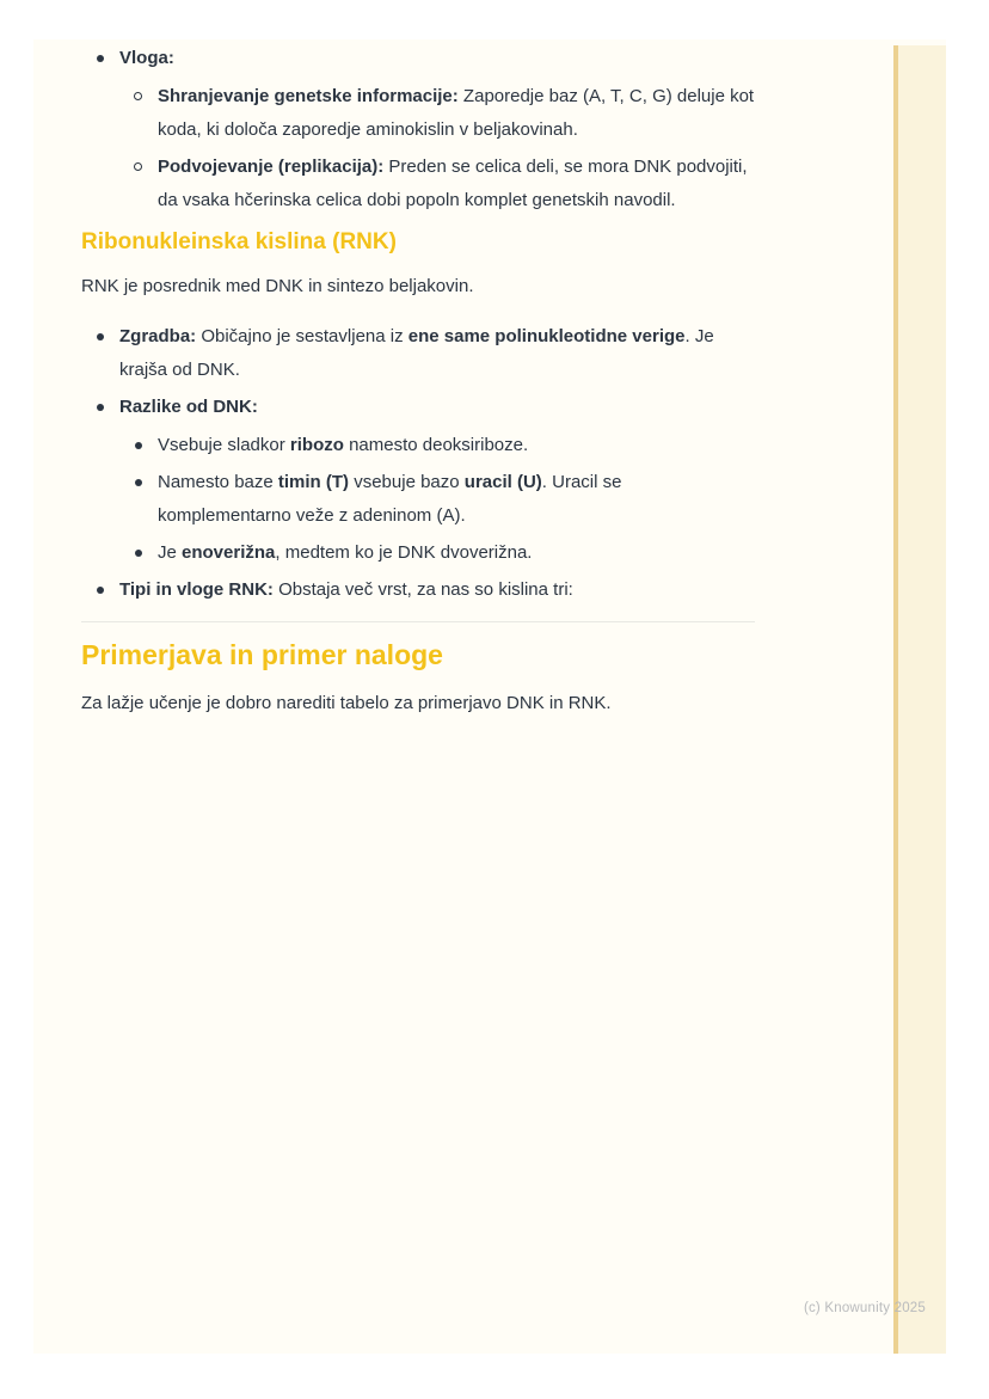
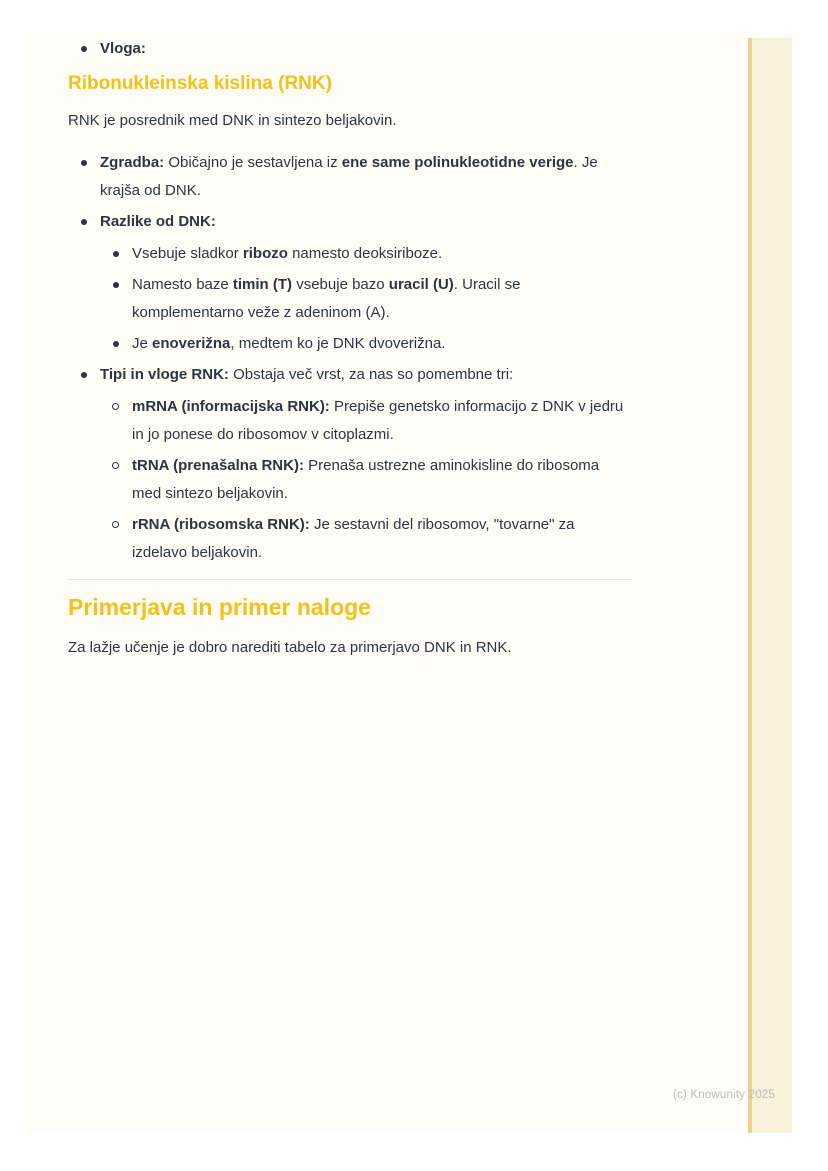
  Vloga:
- Shranjevanje genetske informacije: Zaporedje baz (A, T, C, G) deluje kot koda, ki določa zaporedje aminokislin v beljakovinah.
- Podvojevanje (replikacija): Preden se celica deli, se mora DNK podvojiti, da vsaka hčerinska celica dobi popoln komplet genetskih navodil.
  Ribonukleinska kislina (RNK)
  RNK je posrednik med DNK in sintezo beljakovin.
  Zgradba: Običajno je sestavljena iz ene same polinukleotidne verige. Je krajša od DNK.
  Razlike od DNK:
  Vsebuje sladkor ribozo namesto deoksiriboze.
  Namesto baze timin (T) vsebuje bazo uracil (U). Uracil se komplementarno veže z adeninom (A).
  Je enoverižna, medtem ko je DNK dvoverižna.
- Tipi in vloge RNK: Obstaja več vrst, za nas so kislina tri:
+ Tipi in vloge RNK: Obstaja več vrst, za nas so pomembne tri:
+ mRNA (informacijska RNK): Prepiše genetsko informacijo z DNK v jedru in jo ponese do ribosomov v citoplazmi.
+ tRNA (prenašalna RNK): Prenaša ustrezne aminokisline do ribosoma med sintezo beljakovin.
+ rRNA (ribosomska RNK): Je sestavni del ribosomov, "tovarne" za izdelavo beljakovin.
  Primerjava in primer naloge
  Za lažje učenje je dobro narediti tabelo za primerjavo DNK in RNK.
  (c) Knowunity 2025
